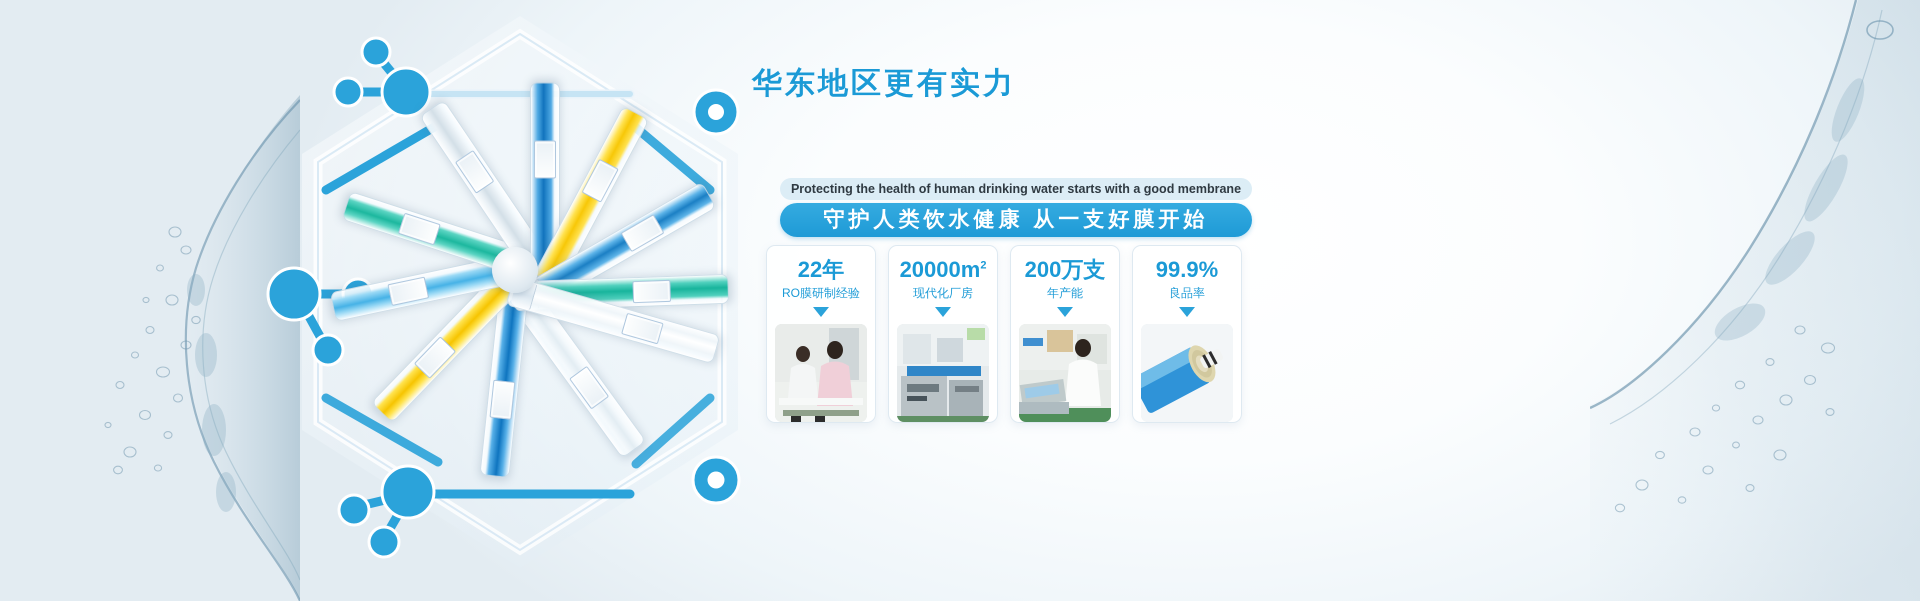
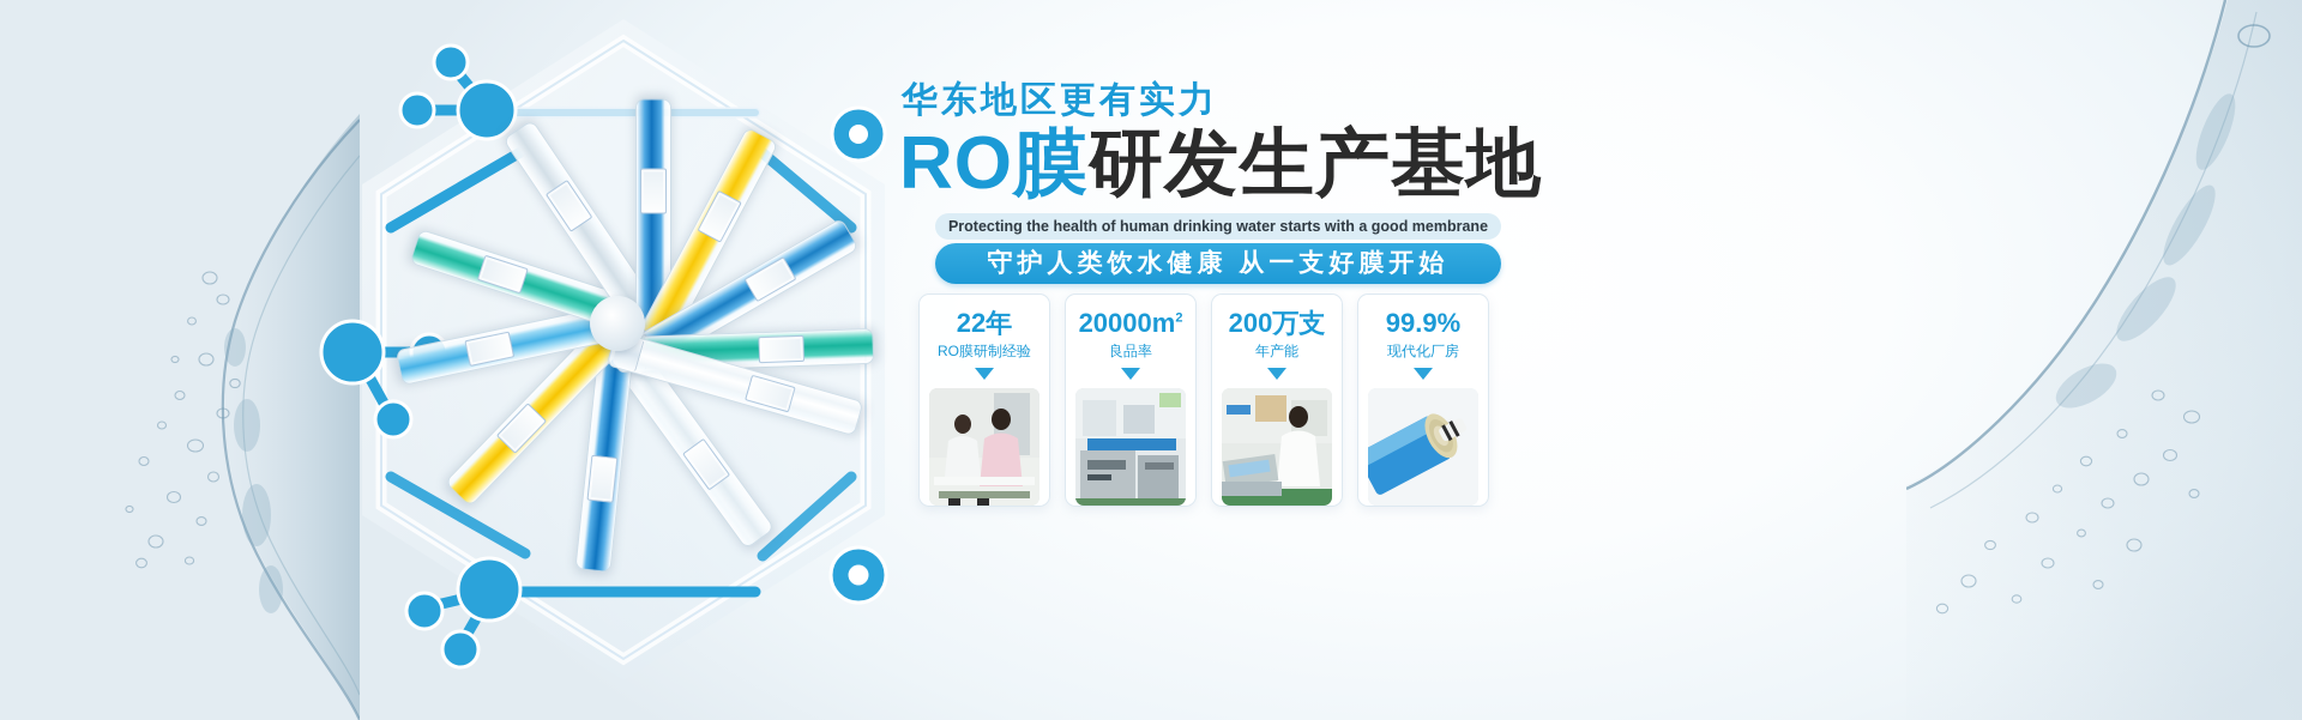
  华东地区更有实力
+ RO膜研发生产基地
  Protecting the health of human drinking water starts with a good membrane
  守护人类饮水健康 从一支好膜开始
  22年
  RO膜研制经验
  20000m2
- 现代化厂房
+ 良品率
  200万支
  年产能
  99.9%
- 良品率
+ 现代化厂房
